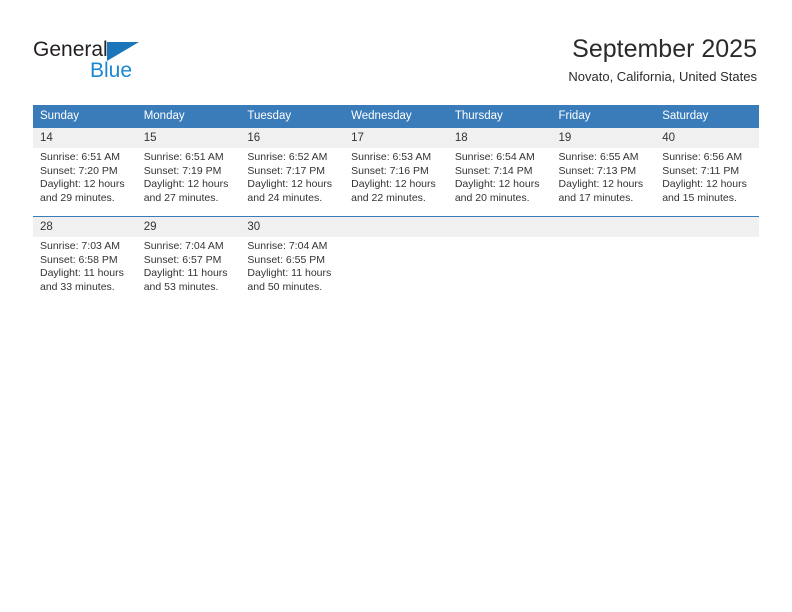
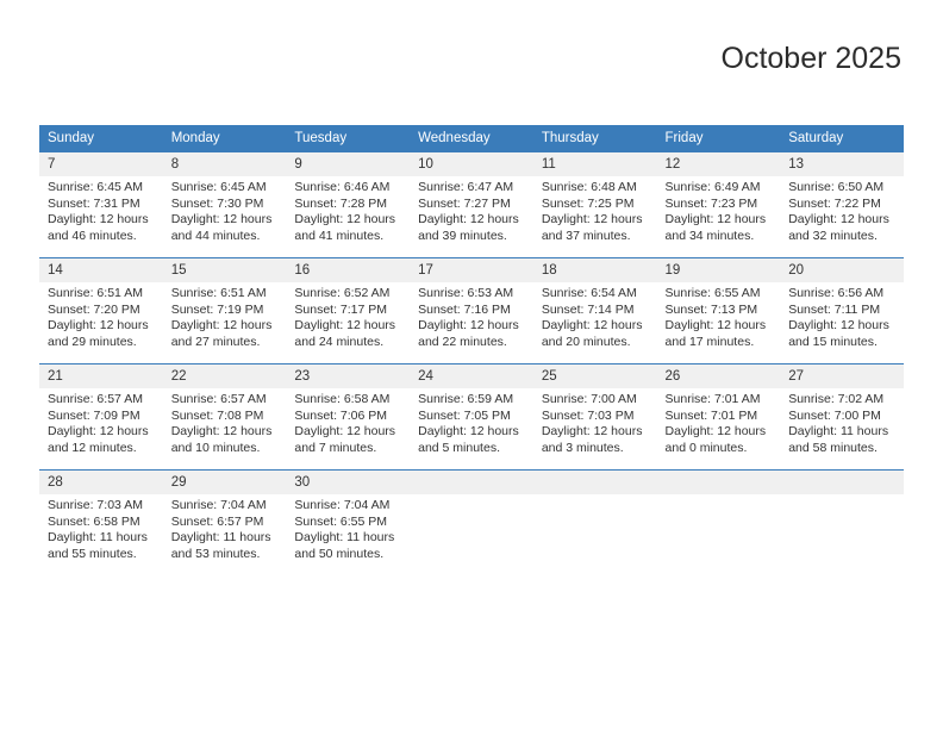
- General
- Blue
- September 2025
+ October 2025
- Novato, California, United States
  Sunday	Monday	Tuesday	Wednesday	Thursday	Friday	Saturday
+ 7Sunrise: 6:45 AMSunset: 7:31 PMDaylight: 12 hoursand 46 minutes.	8Sunrise: 6:45 AMSunset: 7:30 PMDaylight: 12 hoursand 44 minutes.	9Sunrise: 6:46 AMSunset: 7:28 PMDaylight: 12 hoursand 41 minutes.	10Sunrise: 6:47 AMSunset: 7:27 PMDaylight: 12 hoursand 39 minutes.	11Sunrise: 6:48 AMSunset: 7:25 PMDaylight: 12 hoursand 37 minutes.	12Sunrise: 6:49 AMSunset: 7:23 PMDaylight: 12 hoursand 34 minutes.	13Sunrise: 6:50 AMSunset: 7:22 PMDaylight: 12 hoursand 32 minutes.
- 14Sunrise: 6:51 AMSunset: 7:20 PMDaylight: 12 hoursand 29 minutes.	15Sunrise: 6:51 AMSunset: 7:19 PMDaylight: 12 hoursand 27 minutes.	16Sunrise: 6:52 AMSunset: 7:17 PMDaylight: 12 hoursand 24 minutes.	17Sunrise: 6:53 AMSunset: 7:16 PMDaylight: 12 hoursand 22 minutes.	18Sunrise: 6:54 AMSunset: 7:14 PMDaylight: 12 hoursand 20 minutes.	19Sunrise: 6:55 AMSunset: 7:13 PMDaylight: 12 hoursand 17 minutes.	40Sunrise: 6:56 AMSunset: 7:11 PMDaylight: 12 hoursand 15 minutes.
+ 14Sunrise: 6:51 AMSunset: 7:20 PMDaylight: 12 hoursand 29 minutes.	15Sunrise: 6:51 AMSunset: 7:19 PMDaylight: 12 hoursand 27 minutes.	16Sunrise: 6:52 AMSunset: 7:17 PMDaylight: 12 hoursand 24 minutes.	17Sunrise: 6:53 AMSunset: 7:16 PMDaylight: 12 hoursand 22 minutes.	18Sunrise: 6:54 AMSunset: 7:14 PMDaylight: 12 hoursand 20 minutes.	19Sunrise: 6:55 AMSunset: 7:13 PMDaylight: 12 hoursand 17 minutes.	20Sunrise: 6:56 AMSunset: 7:11 PMDaylight: 12 hoursand 15 minutes.
+ 21Sunrise: 6:57 AMSunset: 7:09 PMDaylight: 12 hoursand 12 minutes.	22Sunrise: 6:57 AMSunset: 7:08 PMDaylight: 12 hoursand 10 minutes.	23Sunrise: 6:58 AMSunset: 7:06 PMDaylight: 12 hoursand 7 minutes.	24Sunrise: 6:59 AMSunset: 7:05 PMDaylight: 12 hoursand 5 minutes.	25Sunrise: 7:00 AMSunset: 7:03 PMDaylight: 12 hoursand 3 minutes.	26Sunrise: 7:01 AMSunset: 7:01 PMDaylight: 12 hoursand 0 minutes.	27Sunrise: 7:02 AMSunset: 7:00 PMDaylight: 11 hoursand 58 minutes.
- 28Sunrise: 7:03 AMSunset: 6:58 PMDaylight: 11 hoursand 33 minutes.	29Sunrise: 7:04 AMSunset: 6:57 PMDaylight: 11 hoursand 53 minutes.	30Sunrise: 7:04 AMSunset: 6:55 PMDaylight: 11 hoursand 50 minutes.
+ 28Sunrise: 7:03 AMSunset: 6:58 PMDaylight: 11 hoursand 55 minutes.	29Sunrise: 7:04 AMSunset: 6:57 PMDaylight: 11 hoursand 53 minutes.	30Sunrise: 7:04 AMSunset: 6:55 PMDaylight: 11 hoursand 50 minutes.
